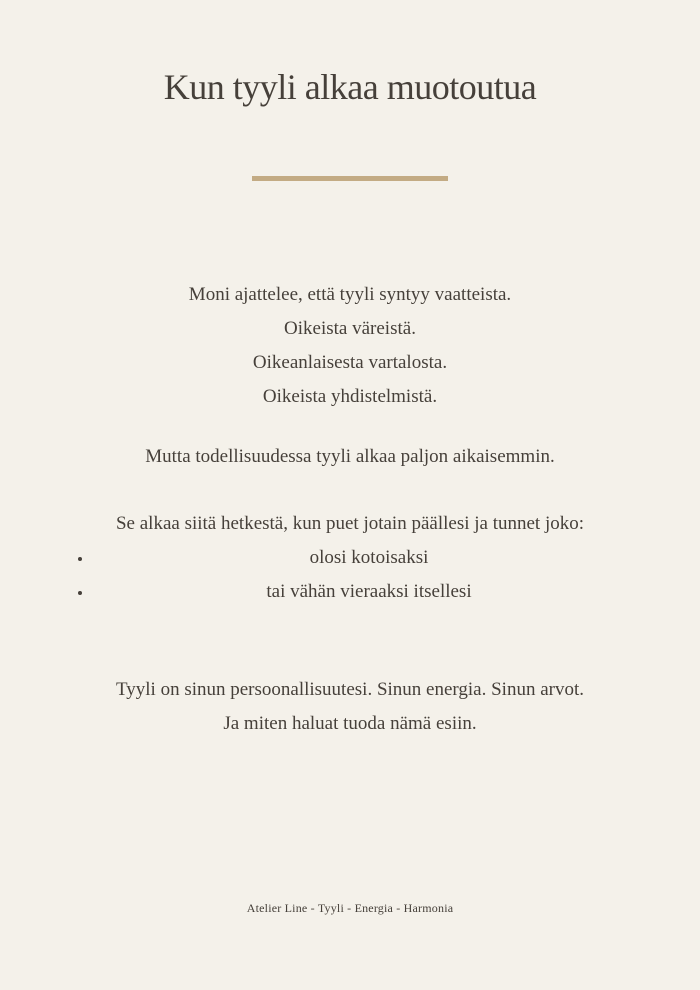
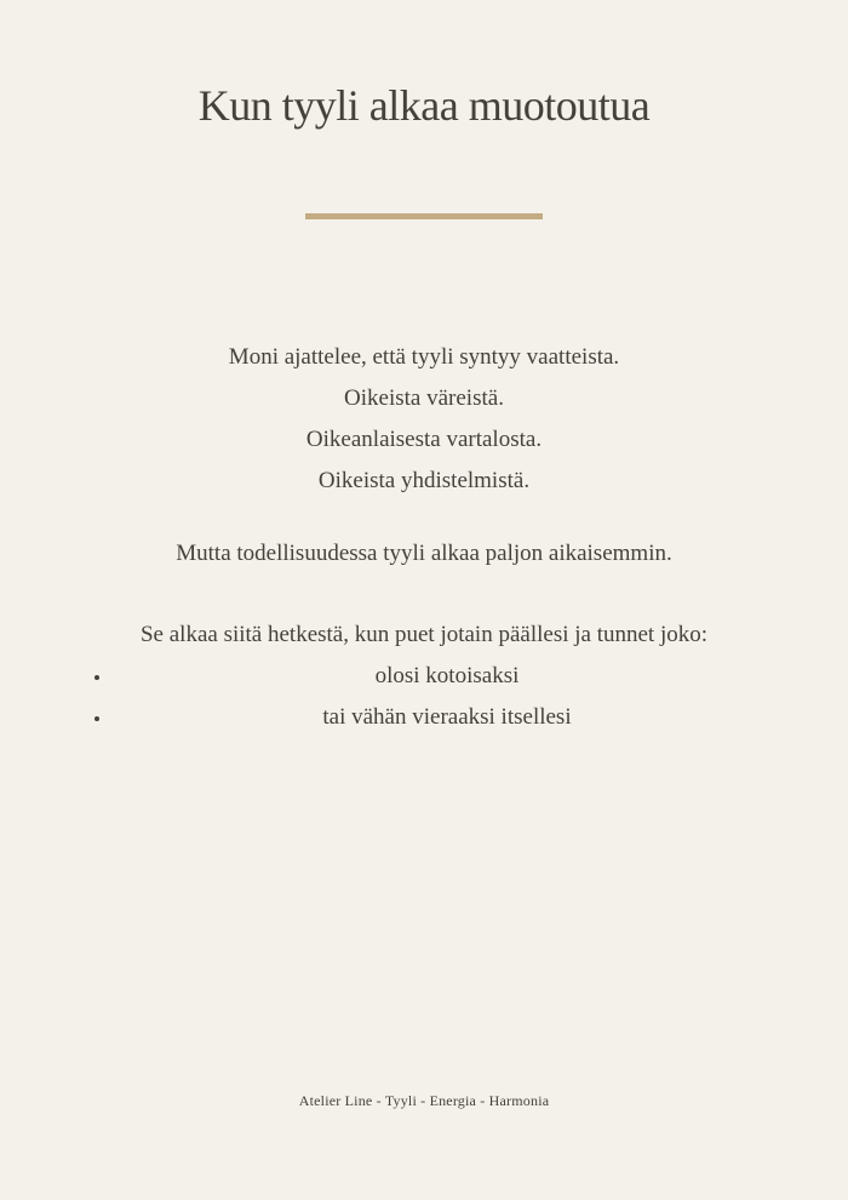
  Kun tyyli alkaa muotoutua
  Moni ajattelee, että tyyli syntyy vaatteista.
  Oikeista väreistä.
  Oikeanlaisesta vartalosta.
  Oikeista yhdistelmistä.
  Mutta todellisuudessa tyyli alkaa paljon aikaisemmin.
  Se alkaa siitä hetkestä, kun puet jotain päällesi ja tunnet joko:
  olosi kotoisaksi
  tai vähän vieraaksi itsellesi
- Tyyli on sinun persoonallisuutesi. Sinun energia. Sinun arvot.
- Ja miten haluat tuoda nämä esiin.
  Atelier Line - Tyyli - Energia - Harmonia
